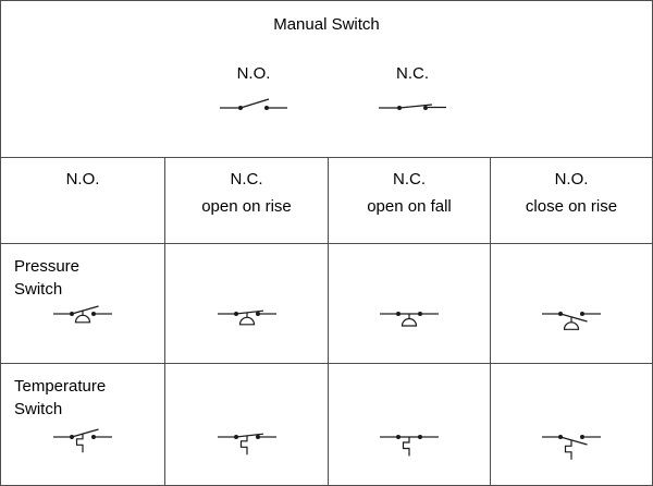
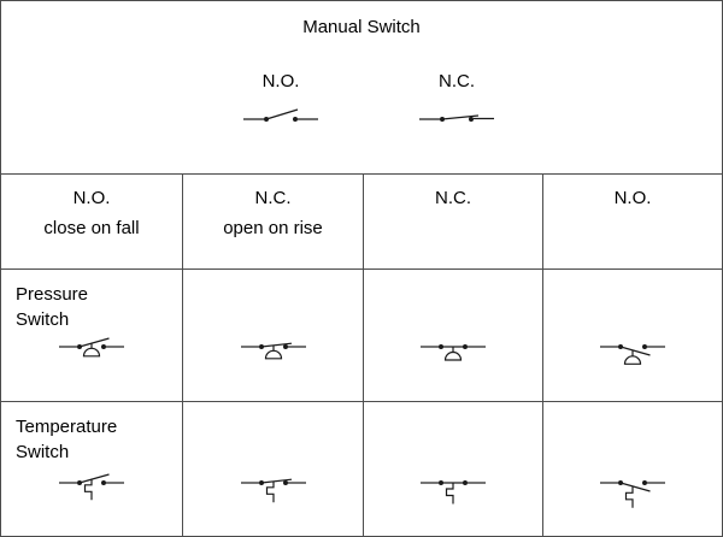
  Manual Switch
  N.O.
  N.C.
  N.O.
+ close on fall
  N.C.
  open on rise
  N.C.
- open on fall
  N.O.
- close on rise
  Pressure
  Switch
  Temperature
  Switch
